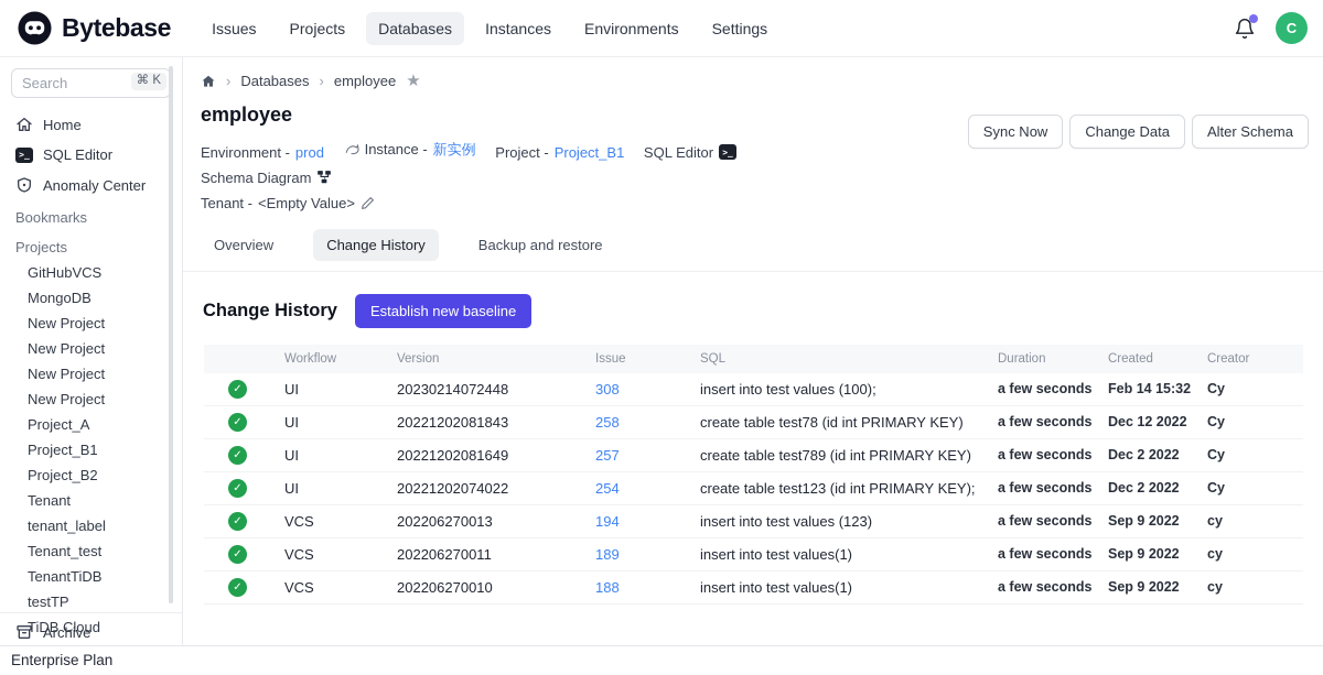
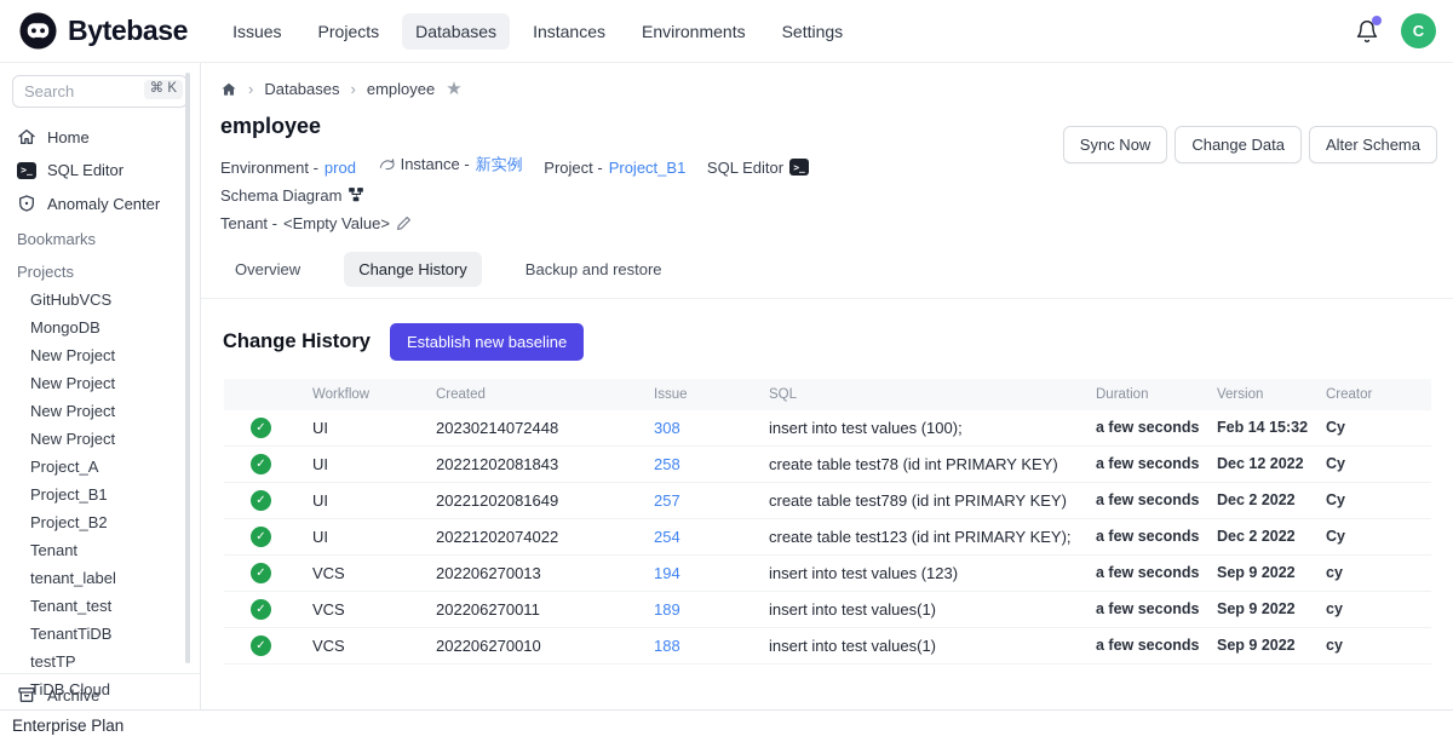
  Bytebase
  Issues
  Projects
  Databases
  Instances
  Environments
  Settings
  C
  Search
  ⌘ K
  Home
  >_
  SQL Editor
  Anomaly Center
  Bookmarks
  Projects
  GitHubVCS
  MongoDB
  New Project
  New Project
  New Project
  New Project
  Project_A
  Project_B1
  Project_B2
  Tenant
  tenant_label
  Tenant_test
  TenantTiDB
  testTP
  TiDB Cloud
  Archive
  Enterprise Plan
  ›
  Databases
  ›
  employee
  ★
  employee
  Environment -
  prod
  Instance -
  新实例
  Project -
  Project_B1
  SQL Editor
  >_
  Schema Diagram
  Tenant -
  <Empty Value>
  Sync Now
  Change Data
  Alter Schema
  Overview
  Change History
  Backup and restore
  Change History
  Establish new baseline
  Workflow
- Version
+ Created
  Issue
  SQL
  Duration
- Created
+ Version
  Creator
  ✓
  UI
  20230214072448
  308
  insert into test values (100);
  a few seconds
  Feb 14 15:32
  Cy
  ✓
  UI
  20221202081843
  258
  create table test78 (id int PRIMARY KEY)
  a few seconds
  Dec 12 2022
  Cy
  ✓
  UI
  20221202081649
  257
  create table test789 (id int PRIMARY KEY)
  a few seconds
  Dec 2 2022
  Cy
  ✓
  UI
  20221202074022
  254
  create table test123 (id int PRIMARY KEY);
  a few seconds
  Dec 2 2022
  Cy
  ✓
  VCS
  202206270013
  194
  insert into test values (123)
  a few seconds
  Sep 9 2022
  cy
  ✓
  VCS
  202206270011
  189
  insert into test values(1)
  a few seconds
  Sep 9 2022
  cy
  ✓
  VCS
  202206270010
  188
  insert into test values(1)
  a few seconds
  Sep 9 2022
  cy
